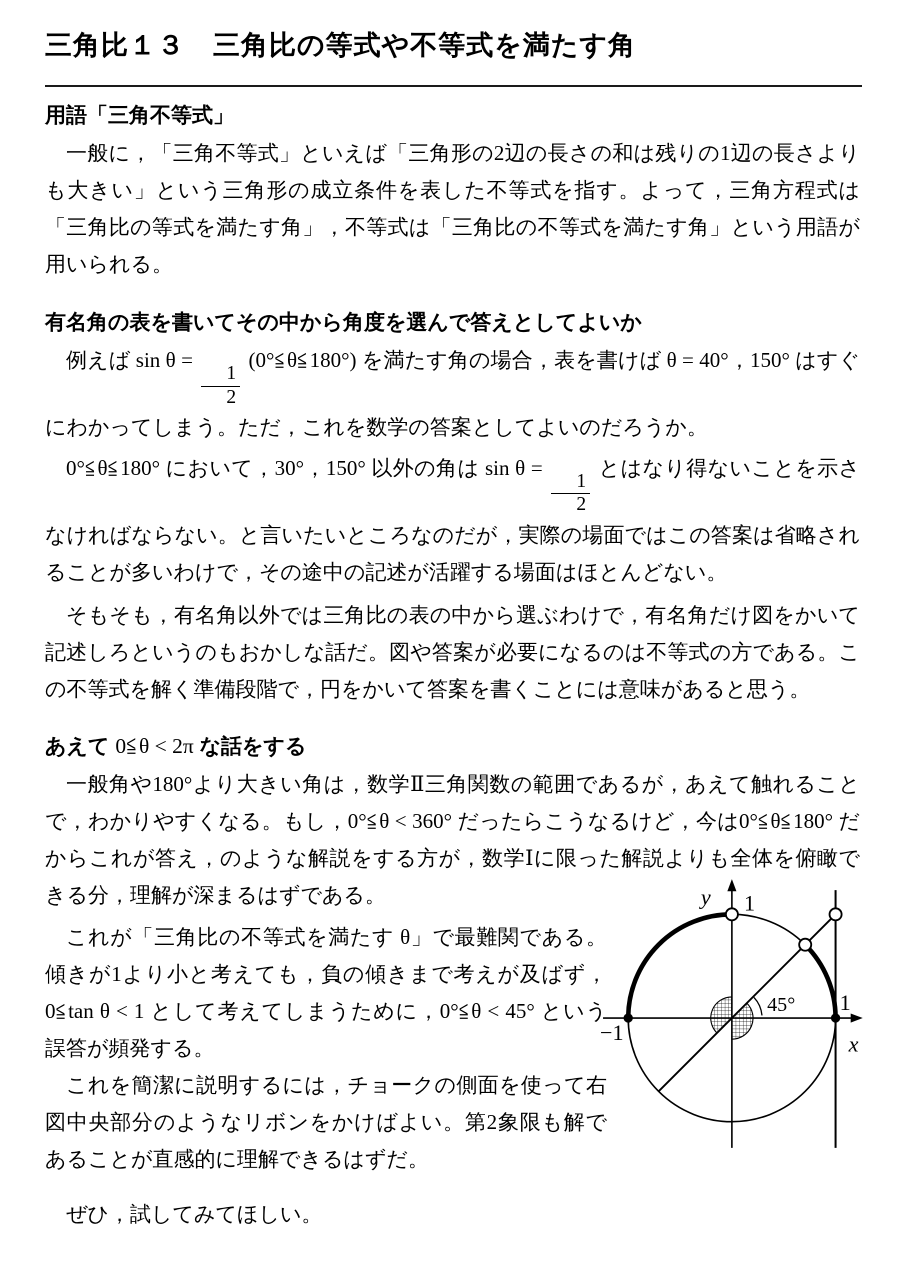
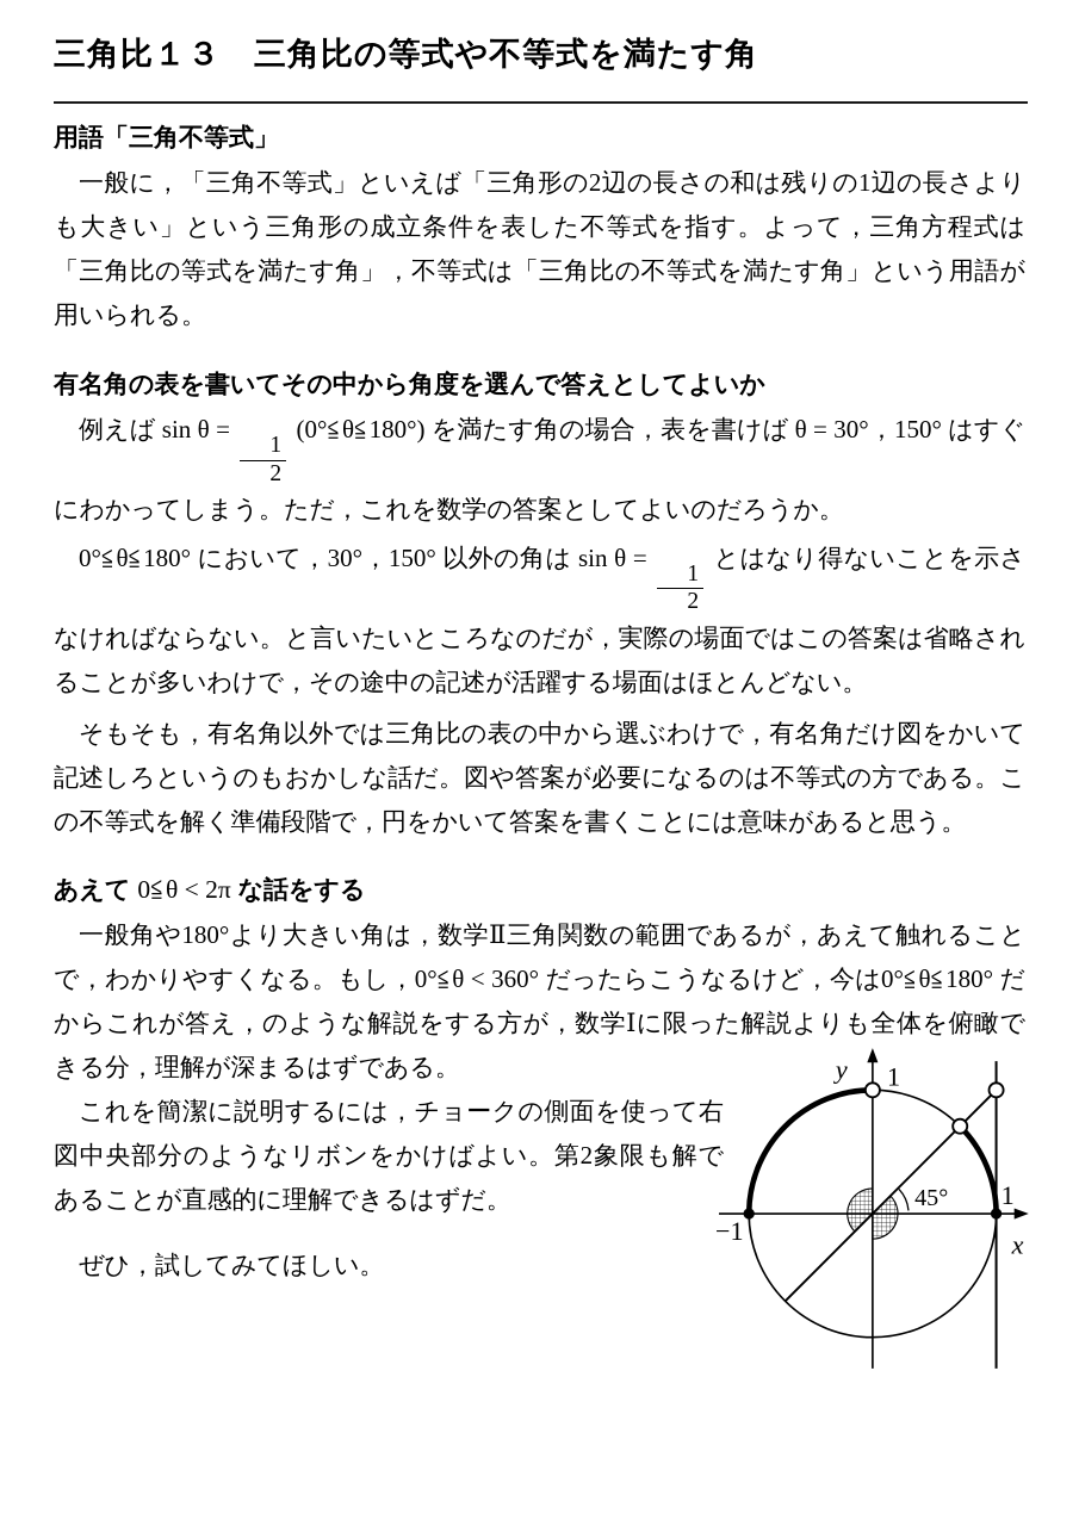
  三角比１３ 三角比の等式や不等式を満たす角
  用語「三角不等式」
  一般に，「三角不等式」といえば「三角形の2辺の長さの和は残りの1辺の長さよりも大きい」という三角形の成立条件を表した不等式を指す。よって，三角方程式は「三角比の等式を満たす角」，不等式は「三角比の不等式を満たす角」という用語が用いられる。
  有名角の表を書いてその中から角度を選んで答えとしてよいか
  例えば sin θ =
  1
  2
- (0°≦θ≦180°) を満たす角の場合，表を書けば θ = 40°，150° はすぐにわかってしまう。ただ，これを数学の答案としてよいのだろうか。
+ (0°≦θ≦180°) を満たす角の場合，表を書けば θ = 30°，150° はすぐにわかってしまう。ただ，これを数学の答案としてよいのだろうか。
  0°≦θ≦180° において，30°，150° 以外の角は sin θ =
  1
  2
  とはなり得ないことを示さなければならない。と言いたいところなのだが，実際の場面ではこの答案は省略されることが多いわけで，その途中の記述が活躍する場面はほとんどない。
  そもそも，有名角以外では三角比の表の中から選ぶわけで，有名角だけ図をかいて記述しろというのもおかしな話だ。図や答案が必要になるのは不等式の方である。この不等式を解く準備段階で，円をかいて答案を書くことには意味があると思う。
  あえて 0≦θ < 2π な話をする
  一般角や180°より大きい角は，数学Ⅱ三角関数の範囲であるが，あえて触れることで，わかりやすくなる。もし，0°≦θ < 360° だったらこうなるけど，今は0°≦θ≦180° だからこれが答え，のような解説をする方が，数学Ⅰに限った解説よりも全体を俯瞰できる分，理解が深まるはずである。
- これが「三角比の不等式を満たす θ」で最難関である。傾きが1より小と考えても，負の傾きまで考えが及ばず，0≦tan θ < 1 として考えてしまうために，0°≦θ < 45° という誤答が頻発する。
  これを簡潔に説明するには，チョークの側面を使って右図中央部分のようなリボンをかけばよい。第2象限も解であることが直感的に理解できるはずだ。
  ぜひ，試してみてほしい。
  y
  1
  −1
  1
  x
  45°
